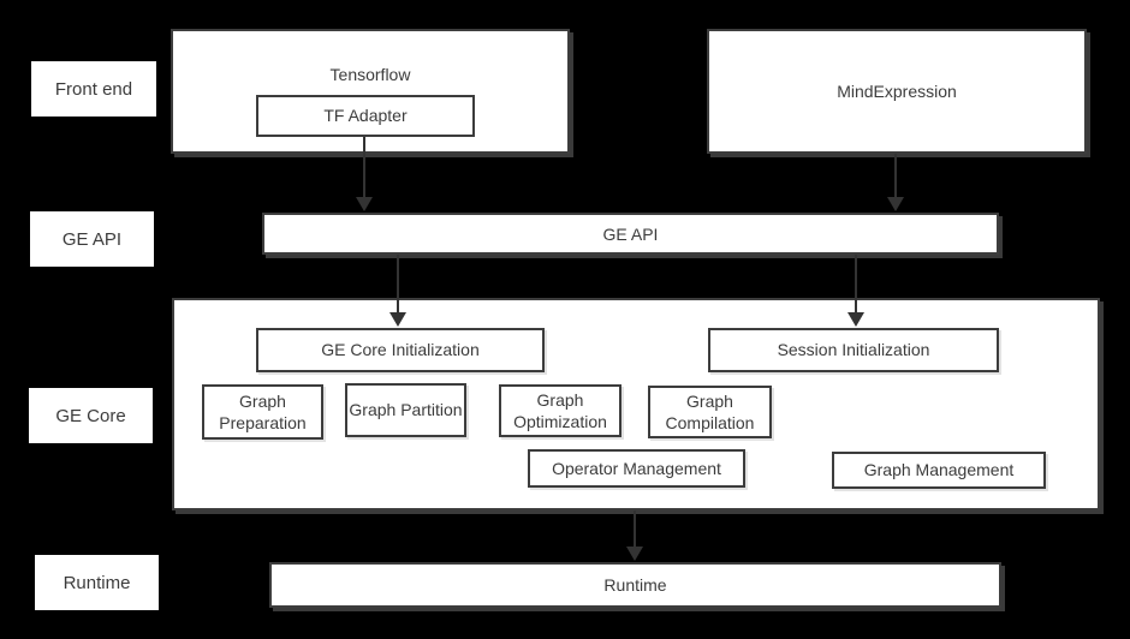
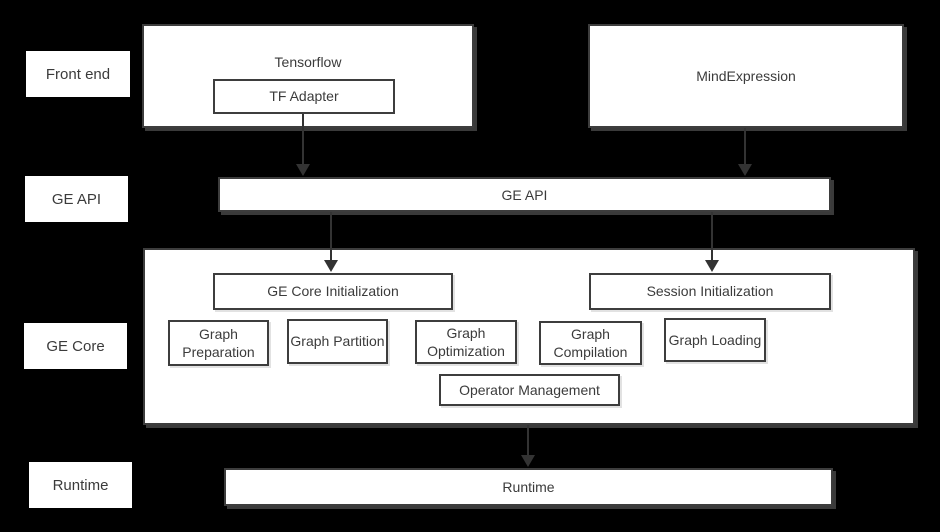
  Front end
  GE API
  GE Core
  Runtime
  Tensorflow
  TF Adapter
  MindExpression
  GE API
  GE Core Initialization
  Session Initialization
  Graph Preparation
  Graph Partition
  Graph Optimization
  Graph Compilation
+ Graph Loading
  Operator Management
- Graph Management
  Runtime
